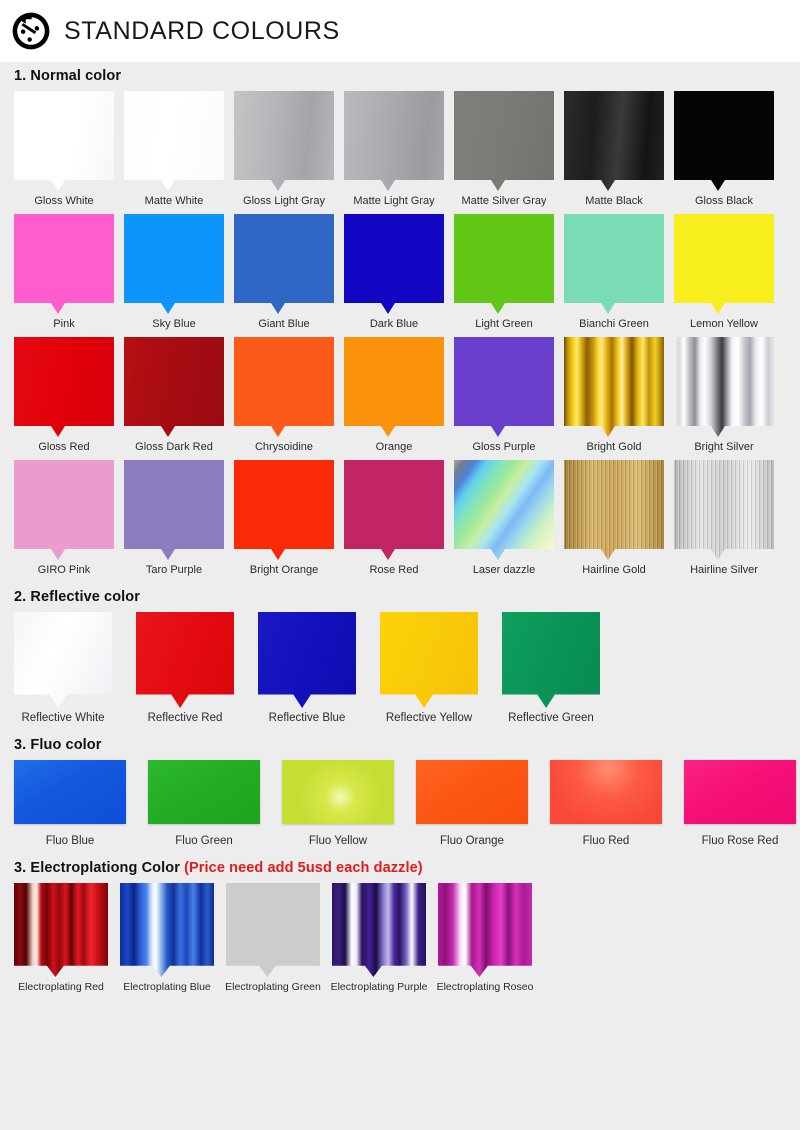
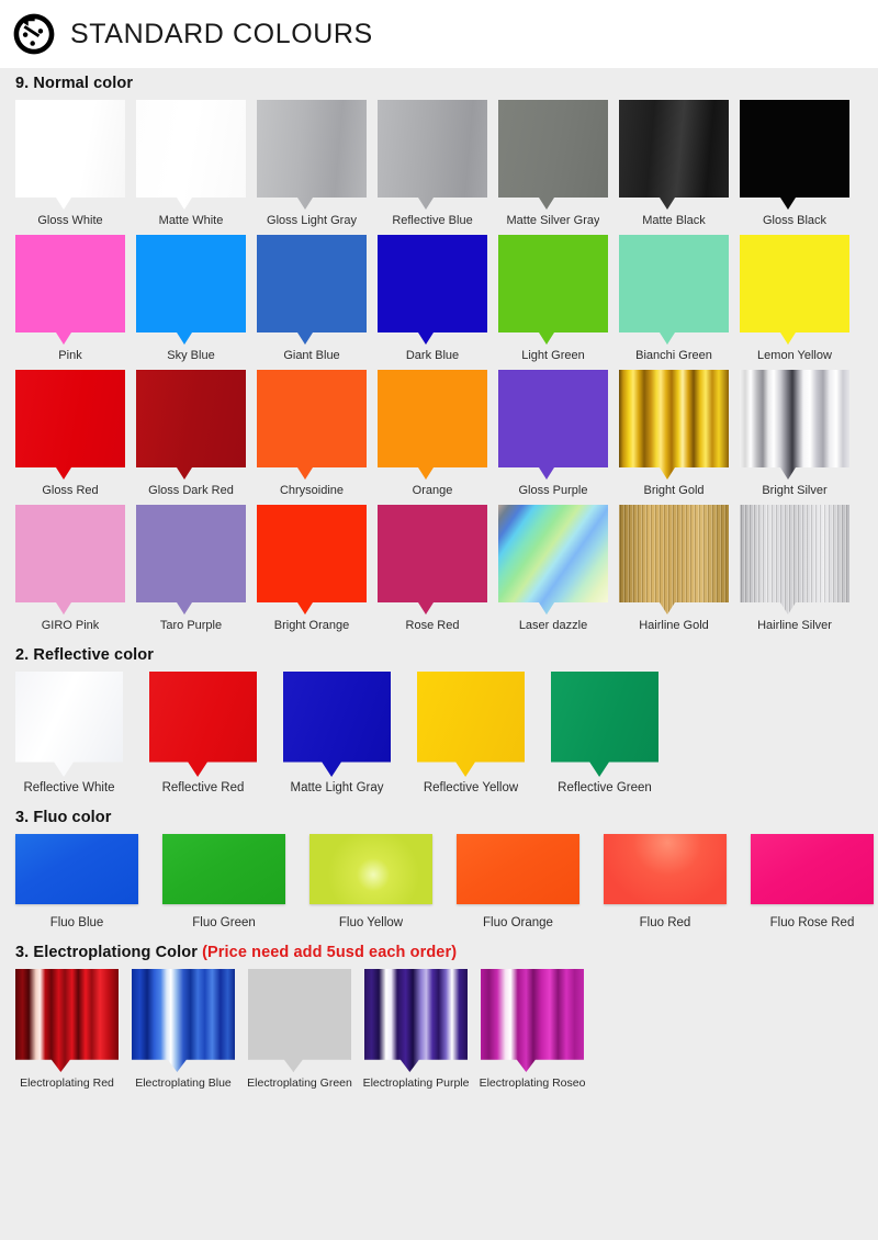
  STANDARD COLOURS
- 1. Normal color
+ 9. Normal color
  Gloss White
  Matte White
  Gloss Light Gray
- Matte Light Gray
+ Reflective Blue
  Matte Silver Gray
  Matte Black
  Gloss Black
  Pink
  Sky Blue
  Giant Blue
  Dark Blue
  Light Green
  Bianchi Green
  Lemon Yellow
  Gloss Red
  Gloss Dark Red
  Chrysoidine
  Orange
  Gloss Purple
  Bright Gold
  Bright Silver
  GIRO Pink
  Taro Purple
  Bright Orange
  Rose Red
  Laser dazzle
  Hairline Gold
  Hairline Silver
  2. Reflective color
  Reflective White
  Reflective Red
- Reflective Blue
+ Matte Light Gray
  Reflective Yellow
  Reflective Green
  3. Fluo color
  Fluo Blue
  Fluo Green
  Fluo Yellow
  Fluo Orange
  Fluo Red
  Fluo Rose Red
- 3. Electroplationg Color (Price need add 5usd each dazzle)
+ 3. Electroplationg Color (Price need add 5usd each order)
  Electroplating Red
  Electroplating Blue
  Electroplating Green
  Electroplating Purple
  Electroplating Roseo
